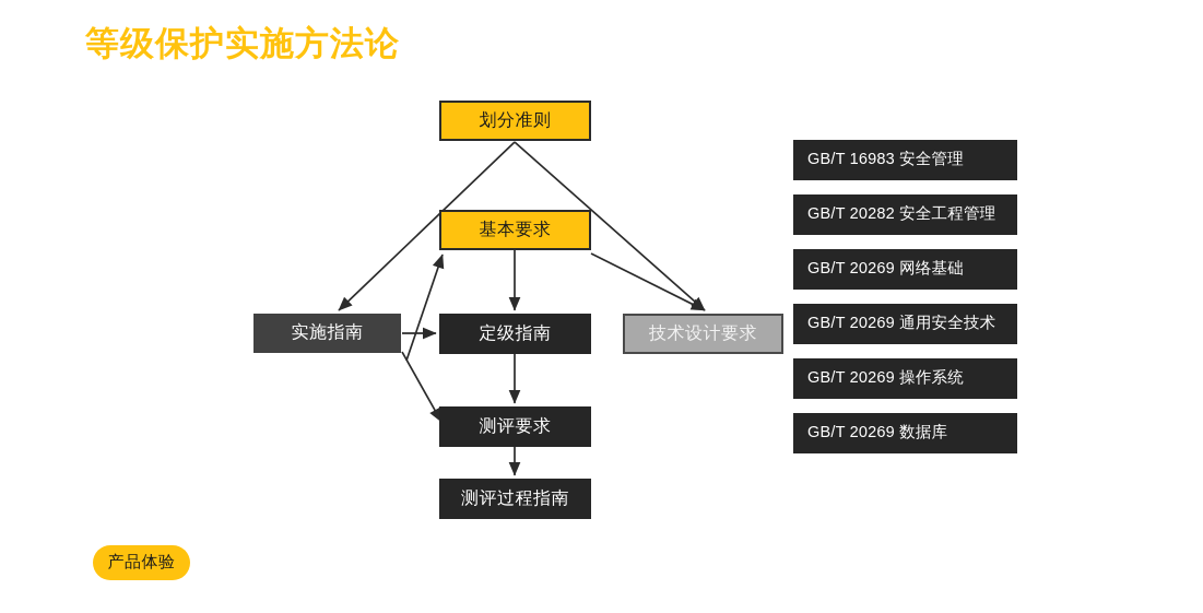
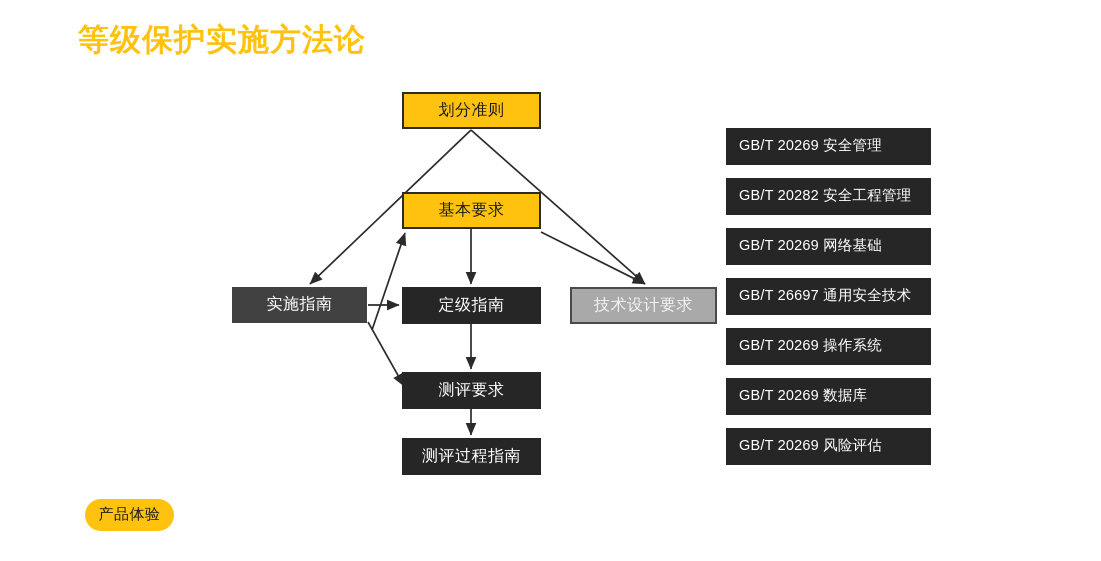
  等级保护实施方法论
  划分准则
  基本要求
  实施指南
  定级指南
  技术设计要求
  测评要求
  测评过程指南
- GB/T 16983 安全管理
+ GB/T 20269 安全管理
  GB/T 20282 安全工程管理
  GB/T 20269 网络基础
- GB/T 20269 通用安全技术
+ GB/T 26697 通用安全技术
  GB/T 20269 操作系统
  GB/T 20269 数据库
+ GB/T 20269 风险评估
  产品体验
